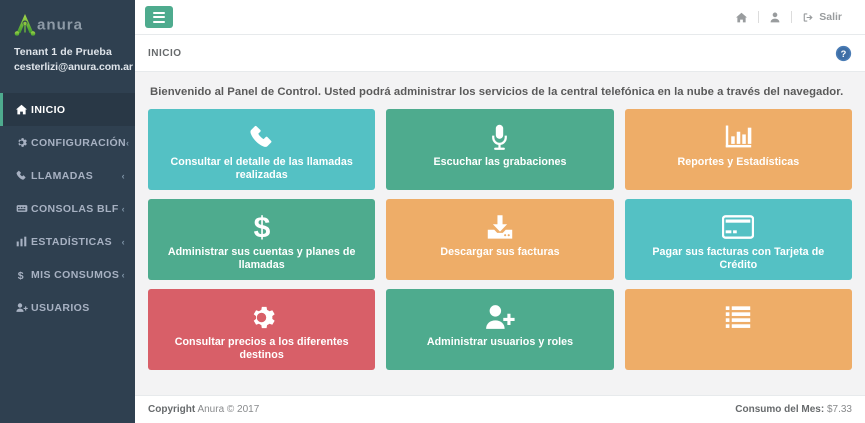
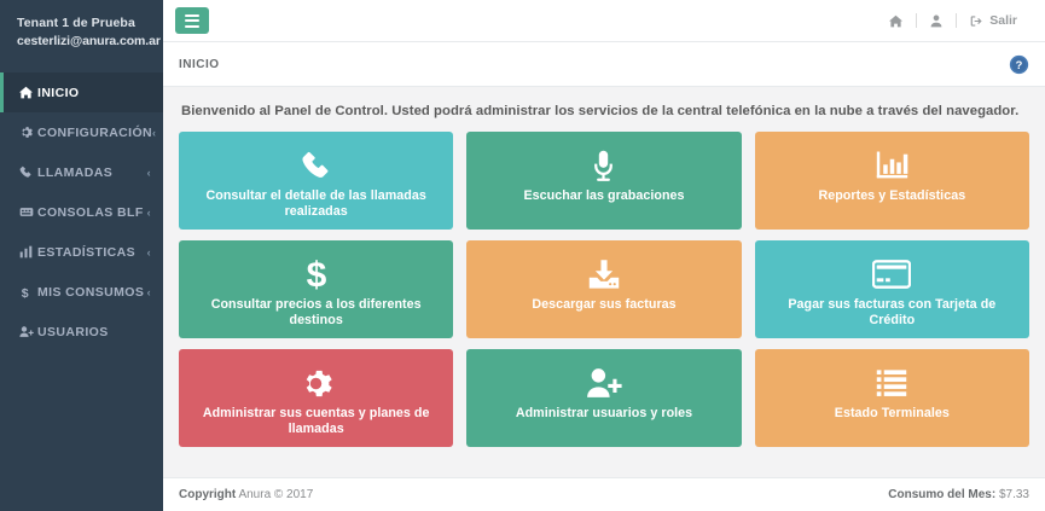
- anura
  Tenant 1 de Prueba
  cesterlizi@anura.com.ar
  INICIO
  CONFIGURACIÓN
  ‹
  LLAMADAS
  ‹
  CONSOLAS BLF
  ‹
  ESTADÍSTICAS
  ‹
  $
  MIS CONSUMOS
  ‹
  USUARIOS
  Salir
  INICIO
  ?
  Bienvenido al Panel de Control. Usted podrá administrar los servicios de la central telefónica en la nube a través del navegador.
  Consultar el detalle de las llamadas realizadas
  Escuchar las grabaciones
  Reportes y Estadísticas
  $
- Administrar sus cuentas y planes de llamadas
+ Consultar precios a los diferentes destinos
  Descargar sus facturas
  Pagar sus facturas con Tarjeta de Crédito
- Consultar precios a los diferentes destinos
+ Administrar sus cuentas y planes de llamadas
  Administrar usuarios y roles
+ Estado Terminales
  Copyright Anura © 2017
  Consumo del Mes: $7.33
